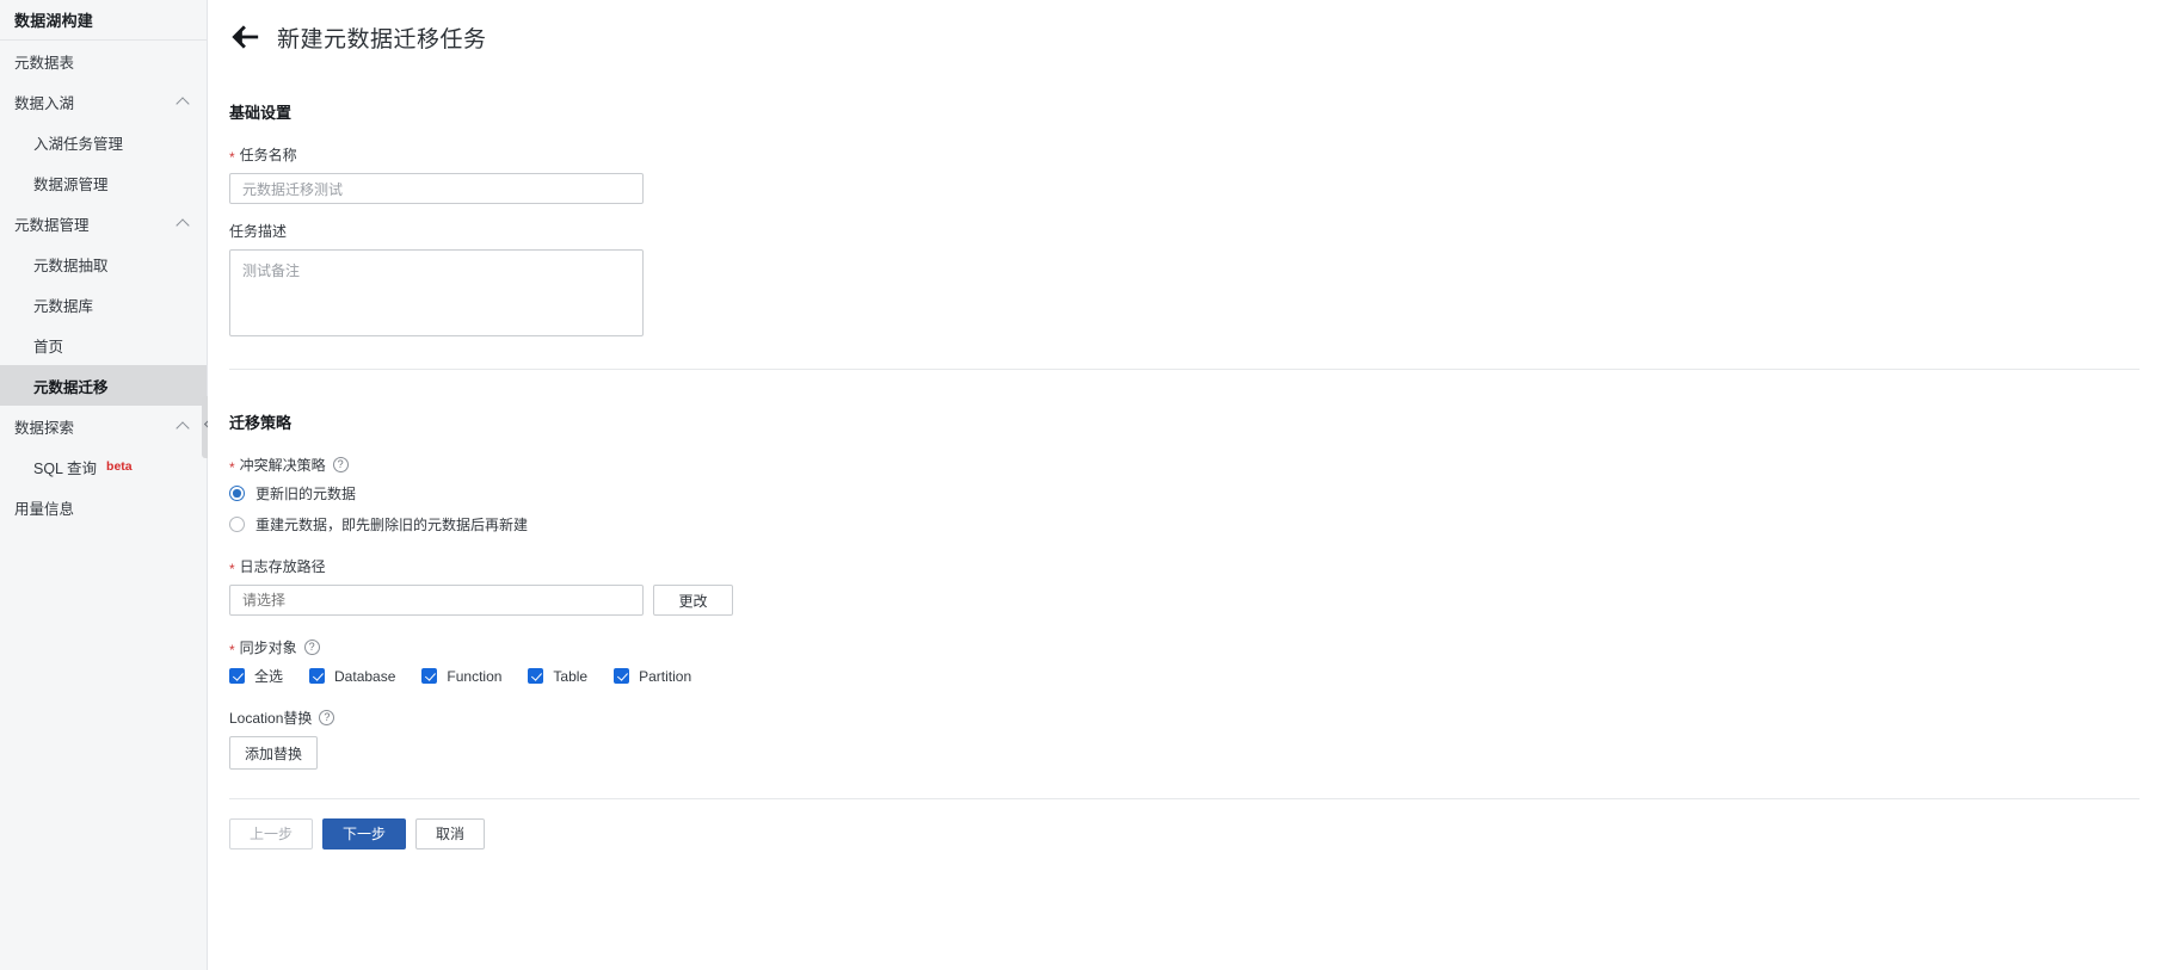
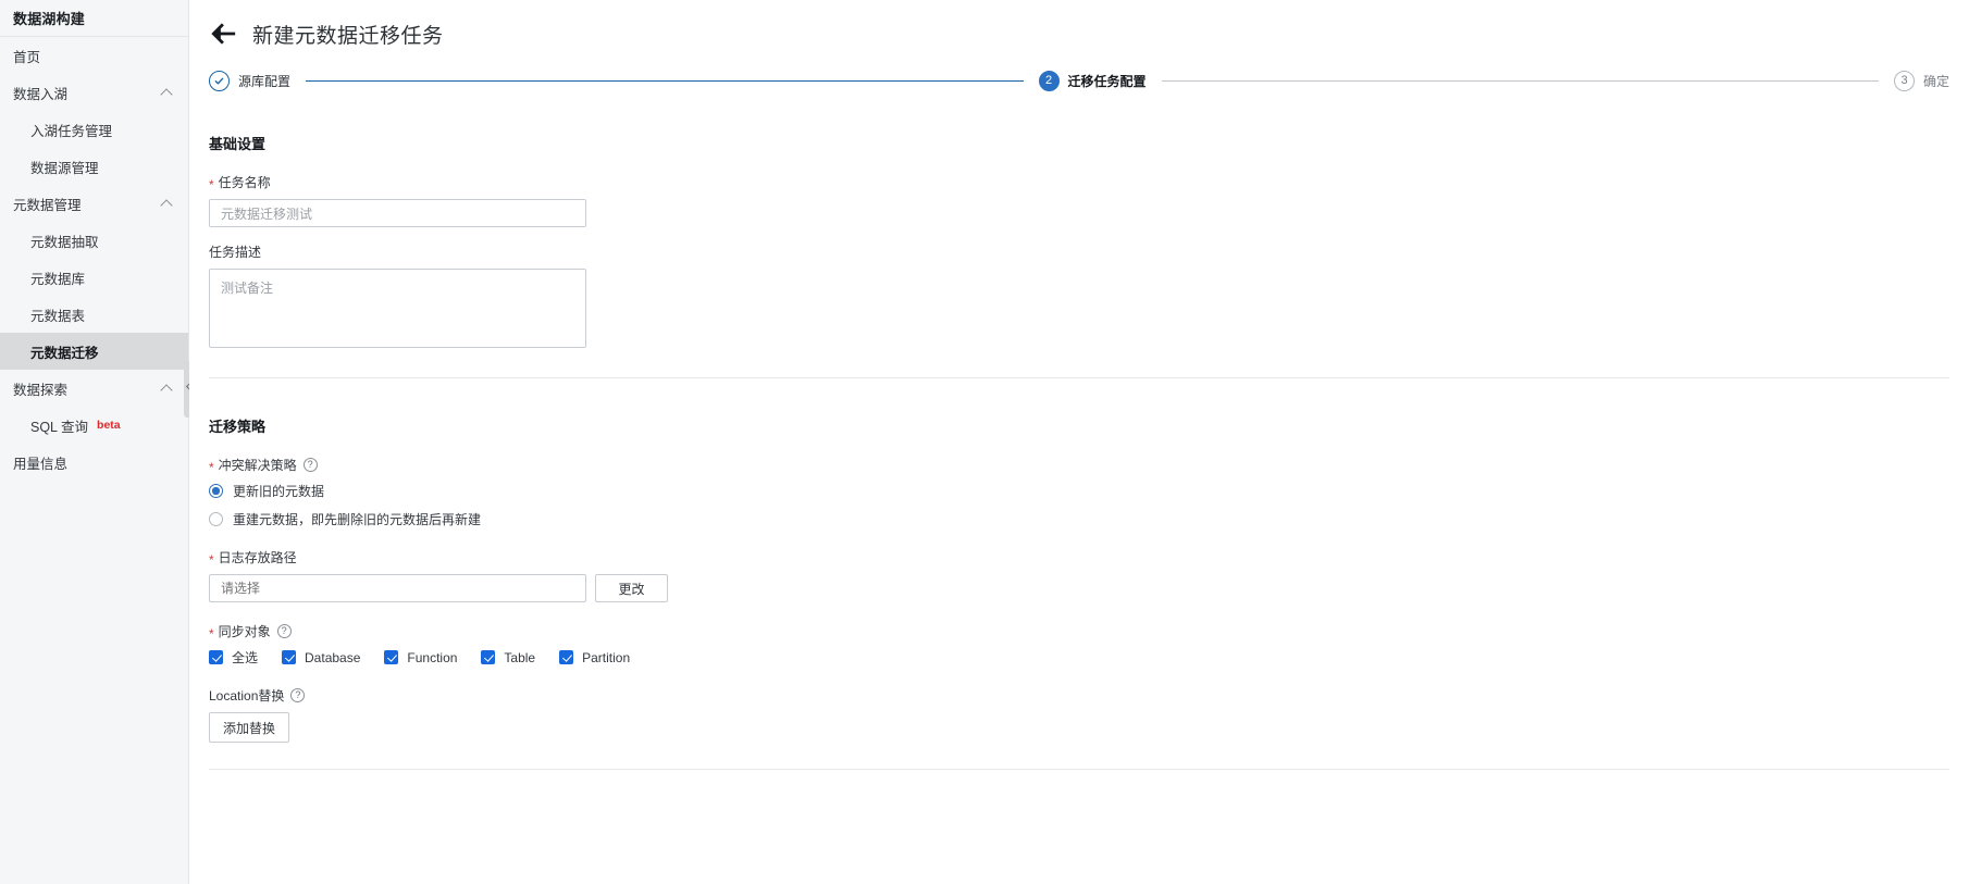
  数据湖构建
- 元数据表
+ 首页
  数据入湖
  入湖任务管理
  数据源管理
  元数据管理
  元数据抽取
  元数据库
- 首页
+ 元数据表
  元数据迁移
  数据探索
  SQL 查询
  beta
  用量信息
  新建元数据迁移任务
+ 源库配置
+ 2
+ 迁移任务配置
+ 3
+ 确定
  基础设置
  *
  任务名称
  元数据迁移测试
  任务描述
  测试备注
  迁移策略
  *
  冲突解决策略
  ?
  更新旧的元数据
  重建元数据，即先删除旧的元数据后再新建
  *
  日志存放路径
  请选择
  更改
  *
  同步对象
  ?
  全选
  Database
  Function
  Table
  Partition
  Location替换
  ?
  添加替换
- 上一步
- 下一步
- 取消
